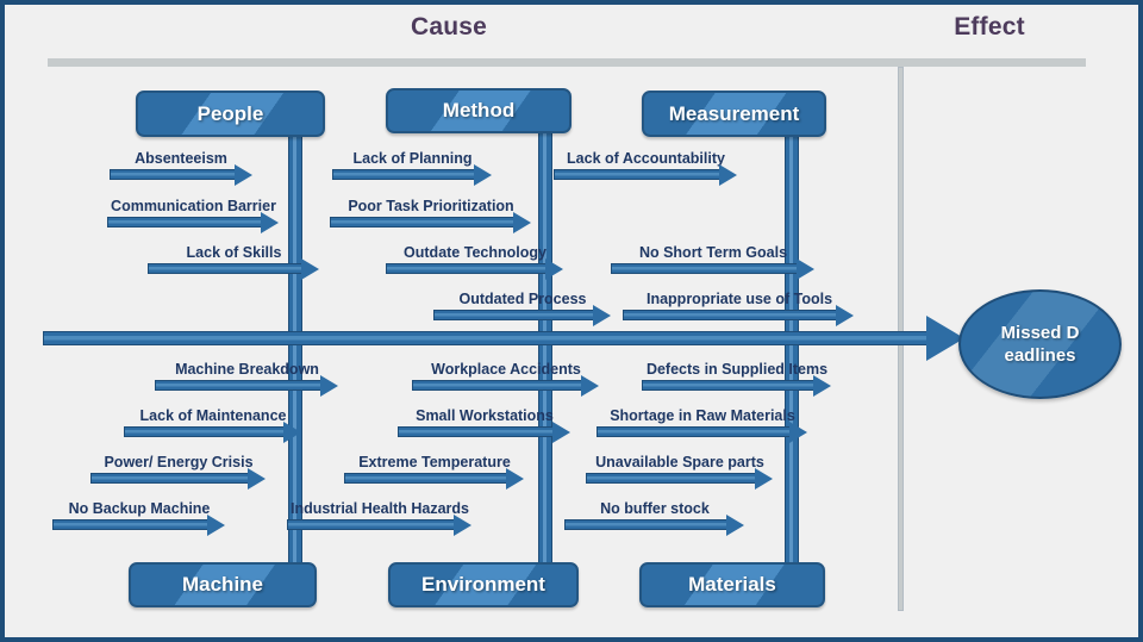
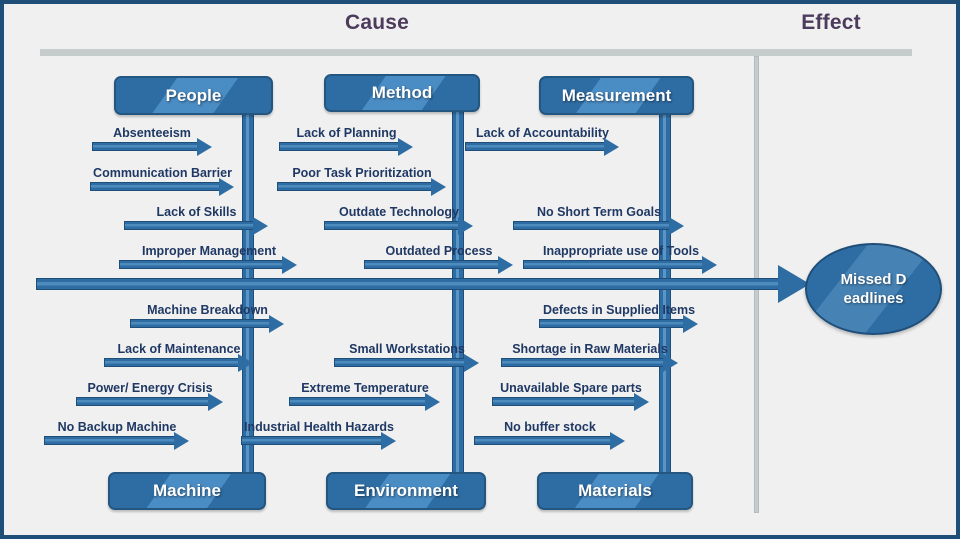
  Cause
  Effect
  People
  Absenteeism
  Communication Barrier
  Lack of Skills
+ Improper Management
  Method
  Lack of Planning
  Poor Task Prioritization
  Outdate Technology
  Outdated Process
  Measurement
  Lack of Accountability
  No Short Term Goals
  Inappropriate use of Tools
  Machine
  Machine Breakdown
  Lack of Maintenance
  Power/ Energy Crisis
  No Backup Machine
  Environment
- Workplace Accidents
  Small Workstations
  Extreme Temperature
  Industrial Health Hazards
  Materials
  Defects in Supplied Items
  Shortage in Raw Materials
  Unavailable Spare parts
  No buffer stock
  Missed Deadlines
